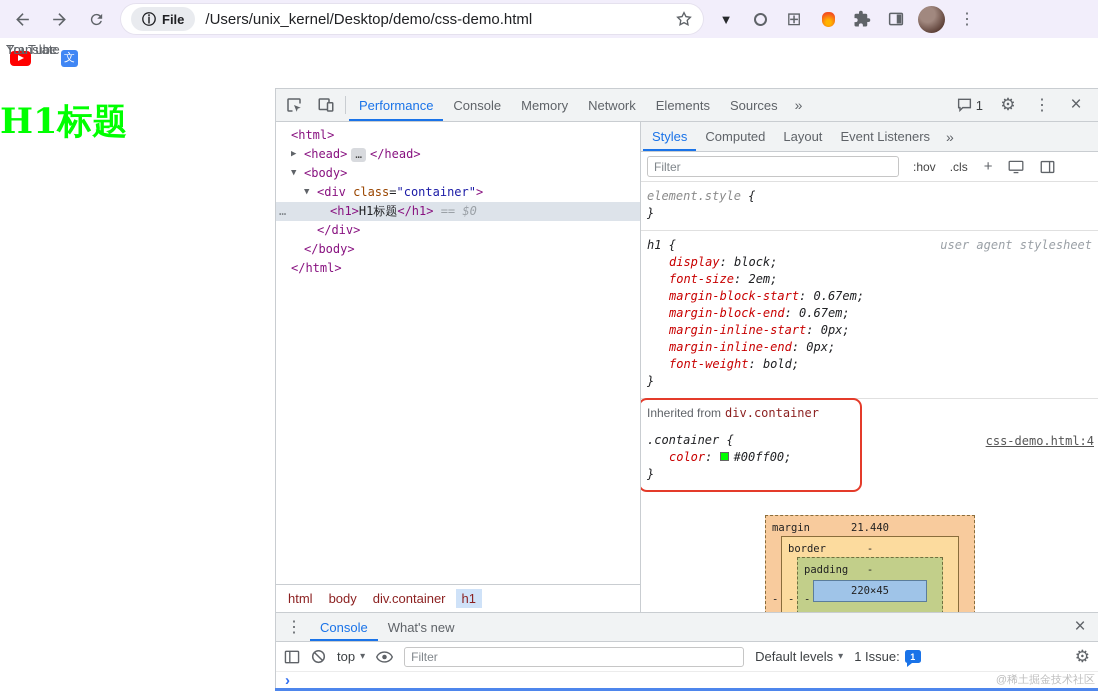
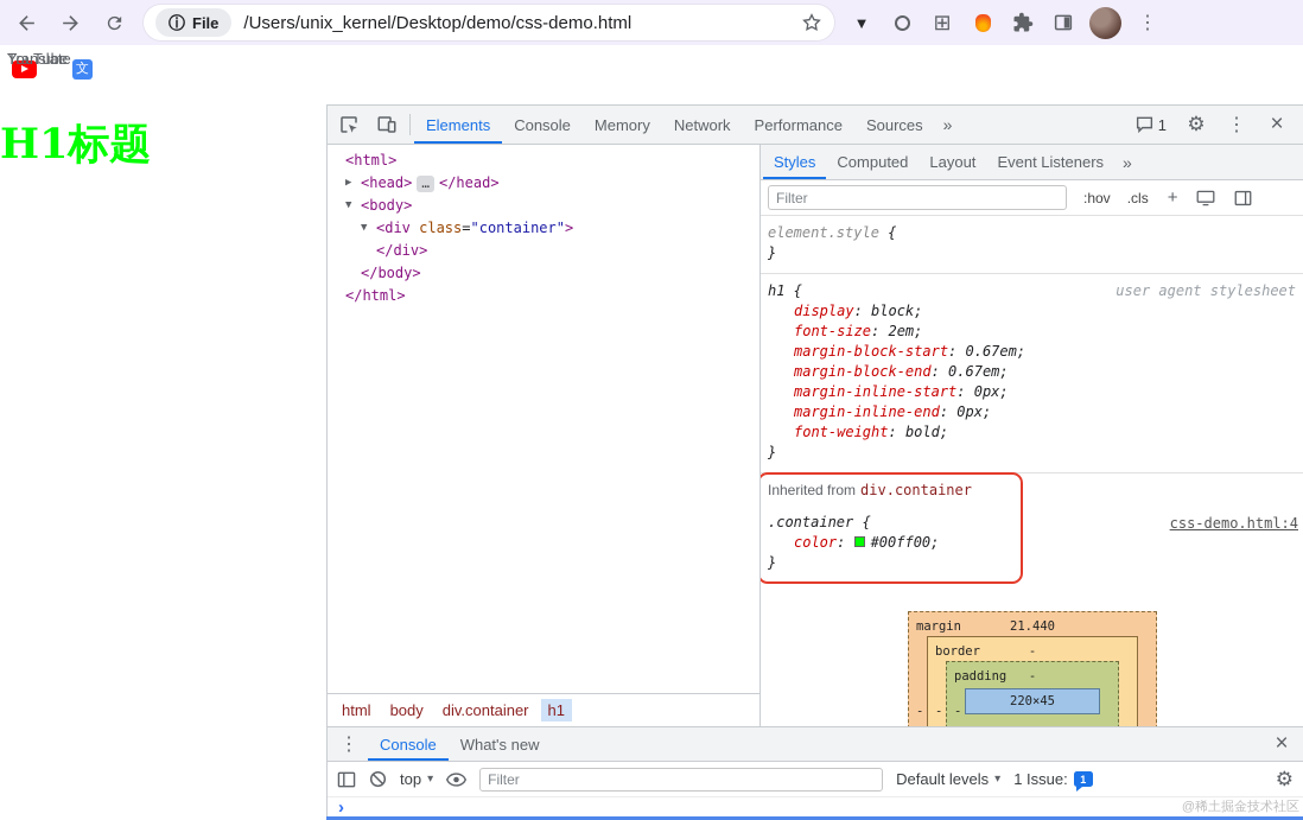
  ⓘ
  File
  /Users/unix_kernel/Desktop/demo/css-demo.html
  ▼
  ⊞
  ⋮
  YouTube
  文
  Translate
  H1标题
- Performance
+ Elements
  Console
  Memory
  Network
- Elements
+ Performance
  Sources
  »
  1
  ⚙
  ⋮
  ×
  <html>
  ▶
  <head> … </head>
  ▼
  <body>
  ▼
  <div class="container">
- …
- <h1>H1标题</h1> == $0
  </div>
  </body>
  </html>
  html
  body
  div.container
  h1
  Styles
  Computed
  Layout
  Event Listeners
  »
  Filter
  :hov
  .cls
  +
  element.style {
  }
  user agent stylesheet
  h1 {
  display: block;
  font-size: 2em;
  margin-block-start: 0.67em;
  margin-block-end: 0.67em;
  margin-inline-start: 0px;
  margin-inline-end: 0px;
  font-weight: bold;
  }
  Inherited from div.container
  css-demo.html:4
  .container {
  color: #00ff00;
  }
  margin
  21.440
  -
  border
  -
  -
  padding
  -
  -
  220×45
  ⋮
  Console
  What's new
  ×
  top
  ▾
  Filter
  Default levels
  ▾
  1 Issue:
  1
  ⚙
  ›
  @稀土掘金技术社区
